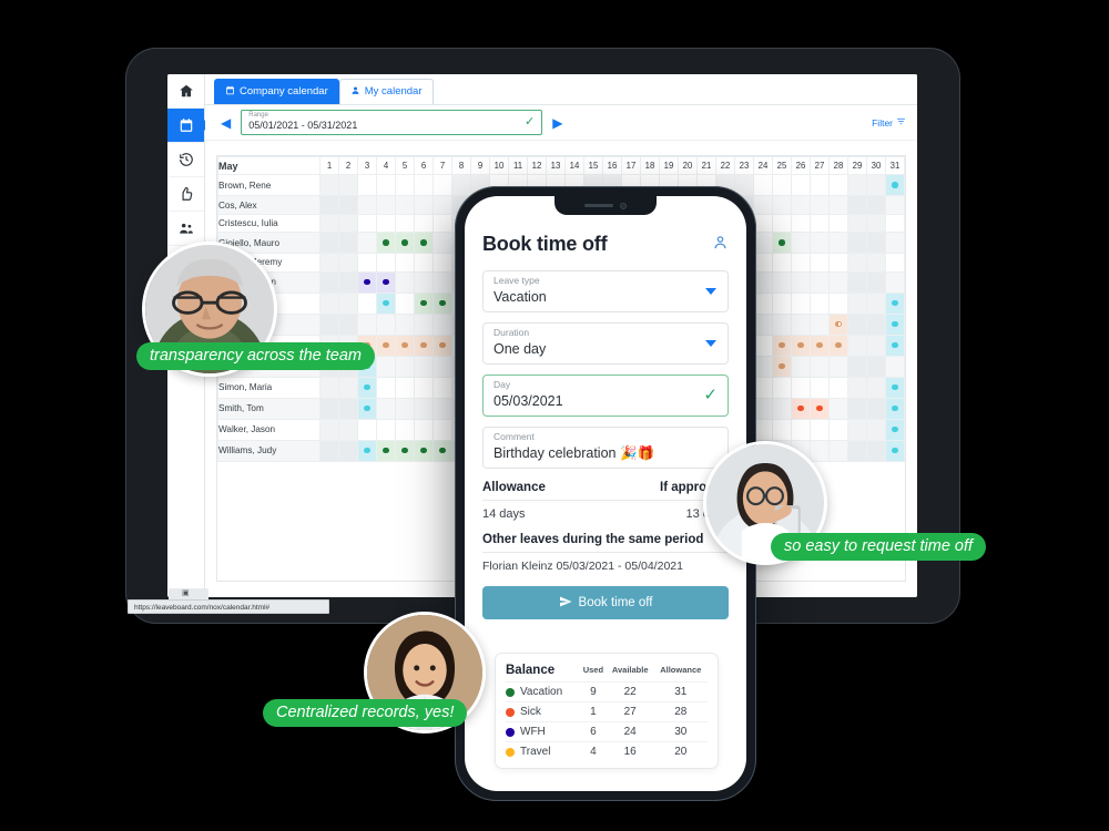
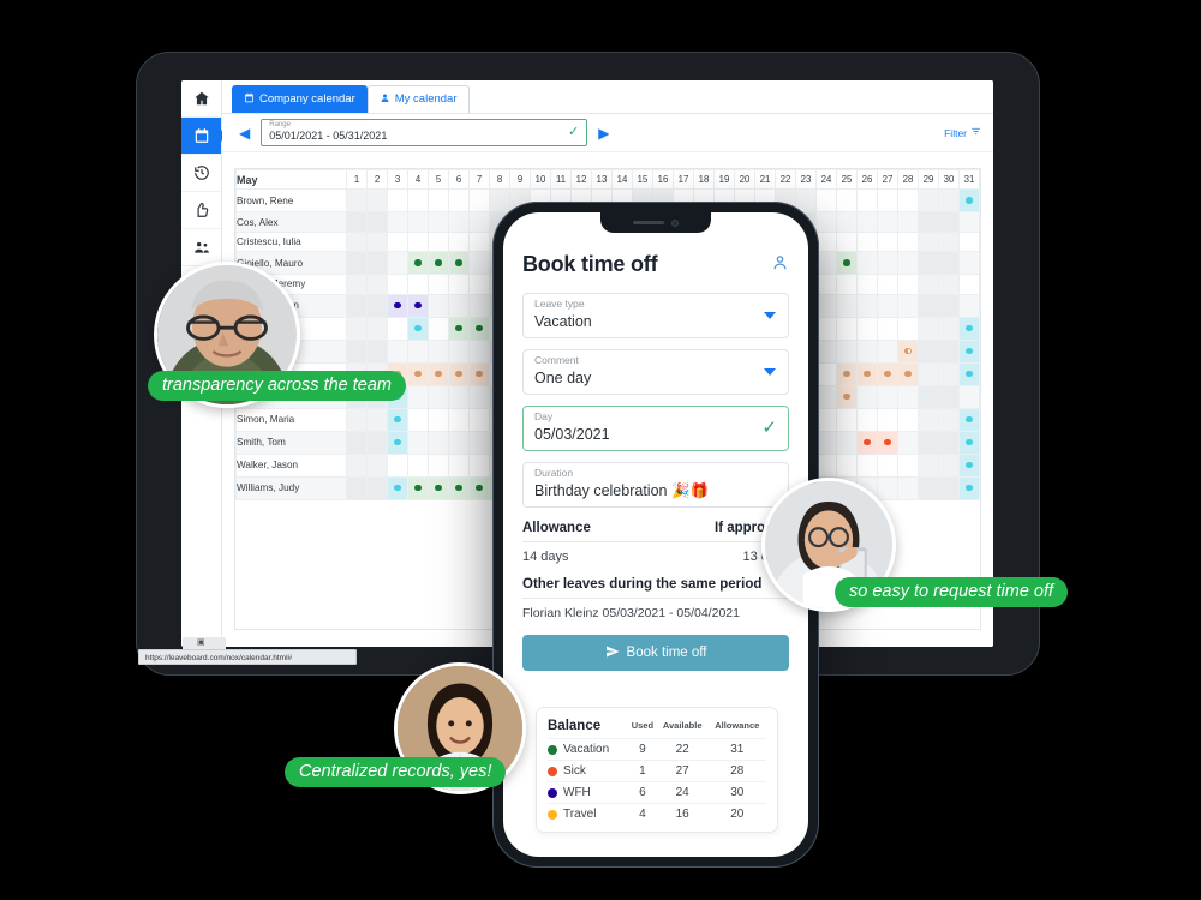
  Company calendar
  My calendar
  ◀
  05/01/2021 - 05/31/2021
  ✓
  ▶
  Filter
  May	1	2	3	4	5	6	7	8	9	10	11	12	13	14	15	16	17	18	19	20	21	22	23	24	25	26	27	28	29	30	31
  Brown, Rene
  Cos, Alex
  Cristescu, Iulia
  Gioiello, Mauro
  Simon, Maria
  Smith, Tom
  Walker, Jason
  Williams, Judy
  Book time off
  Leave type
  Vacation
- Duration
+ Comment
  One day
  Day
  05/03/2021
  ✓
- Comment
+ Duration
  Birthday celebration 🎉🎁
  Allowance
  If appro
  14 days
  Other leaves during the same period
  Florian Kleinz 05/03/2021 - 05/04/2021
  Book time off
  Balance	Used	Available	Allowance
  Vacation		9	22	31
  Sick		1	27	28
  WFH		6	24	30
  Travel		4	16	20
  transparency across the team
  so easy to request time off
  Centralized records, yes!
